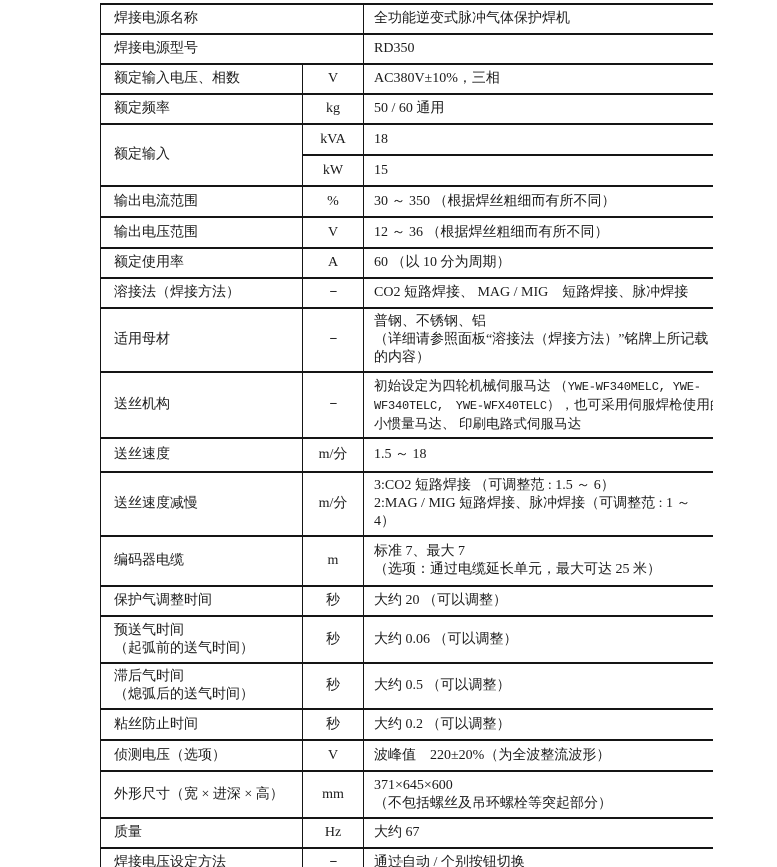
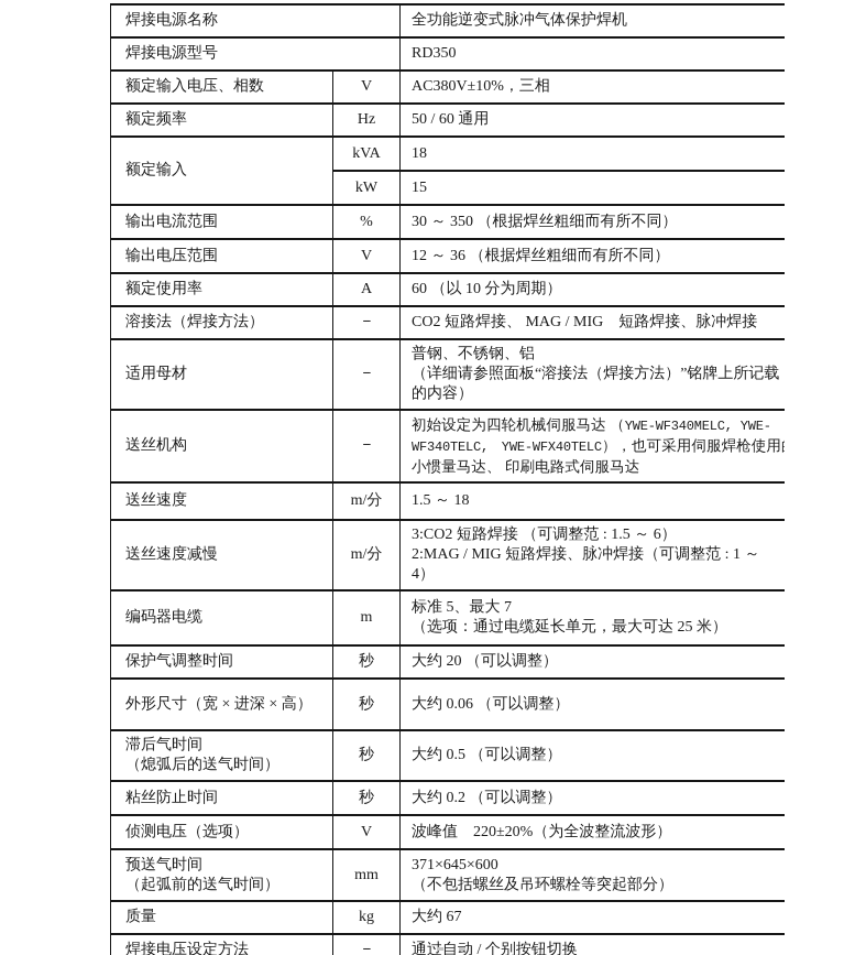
  焊接电源名称	全功能逆变式脉冲气体保护焊机
  焊接电源型号	RD350
  额定输入电压、相数	V	AC380V±10%，三相
- 额定频率	kg	50 / 60 通用
+ 额定频率	Hz	50 / 60 通用
  额定输入	kVA	18
  kW	15
  输出电流范围	%	30 ～ 350 （根据焊丝粗细而有所不同）
  输出电压范围	V	12 ～ 36 （根据焊丝粗细而有所不同）
  额定使用率	A	60 （以 10 分为周期）
  溶接法（焊接方法）	−	CO2 短路焊接、 MAG / MIG 短路焊接、脉冲焊接
  适用母材	−	普钢、不锈钢、铝 （详细请参照面板“溶接法（焊接方法）”铭牌上所记载 的内容）
  送丝机构	−	初始设定为四轮机械伺服马达 （YWE-WF340MELC, YWE- WF340TELC, YWE-WFX40TELC），也可采用伺服焊枪使用 小惯量马达、 印刷电路式伺服马达
  送丝速度	m/分	1.5 ～ 18
  送丝速度减慢	m/分	3:CO2 短路焊接 （可调整范 : 1.5 ～ 6） 2:MAG / MIG 短路焊接、脉冲焊接（可调整范 : 1 ～ 4）
- 编码器电缆	m	标准 7、最大 7 （选项：通过电缆延长单元，最大可达 25 米）
+ 编码器电缆	m	标准 5、最大 7 （选项：通过电缆延长单元，最大可达 25 米）
  保护气调整时间	秒	大约 20 （可以调整）
- 预送气时间 （起弧前的送气时间）	秒	大约 0.06 （可以调整）
+ 外形尺寸（宽 × 进深 × 高）	秒	大约 0.06 （可以调整）
  滞后气时间 （熄弧后的送气时间）	秒	大约 0.5 （可以调整）
  粘丝防止时间	秒	大约 0.2 （可以调整）
  侦测电压（选项）	V	波峰值 220±20%（为全波整流波形）
- 外形尺寸（宽 × 进深 × 高）	mm	371×645×600 （不包括螺丝及吊环螺栓等突起部分）
+ 预送气时间 （起弧前的送气时间）	mm	371×645×600 （不包括螺丝及吊环螺栓等突起部分）
- 质量	Hz	大约 67
+ 质量	kg	大约 67
  焊接电压设定方法	−	通过自动 / 个别按钮切换
